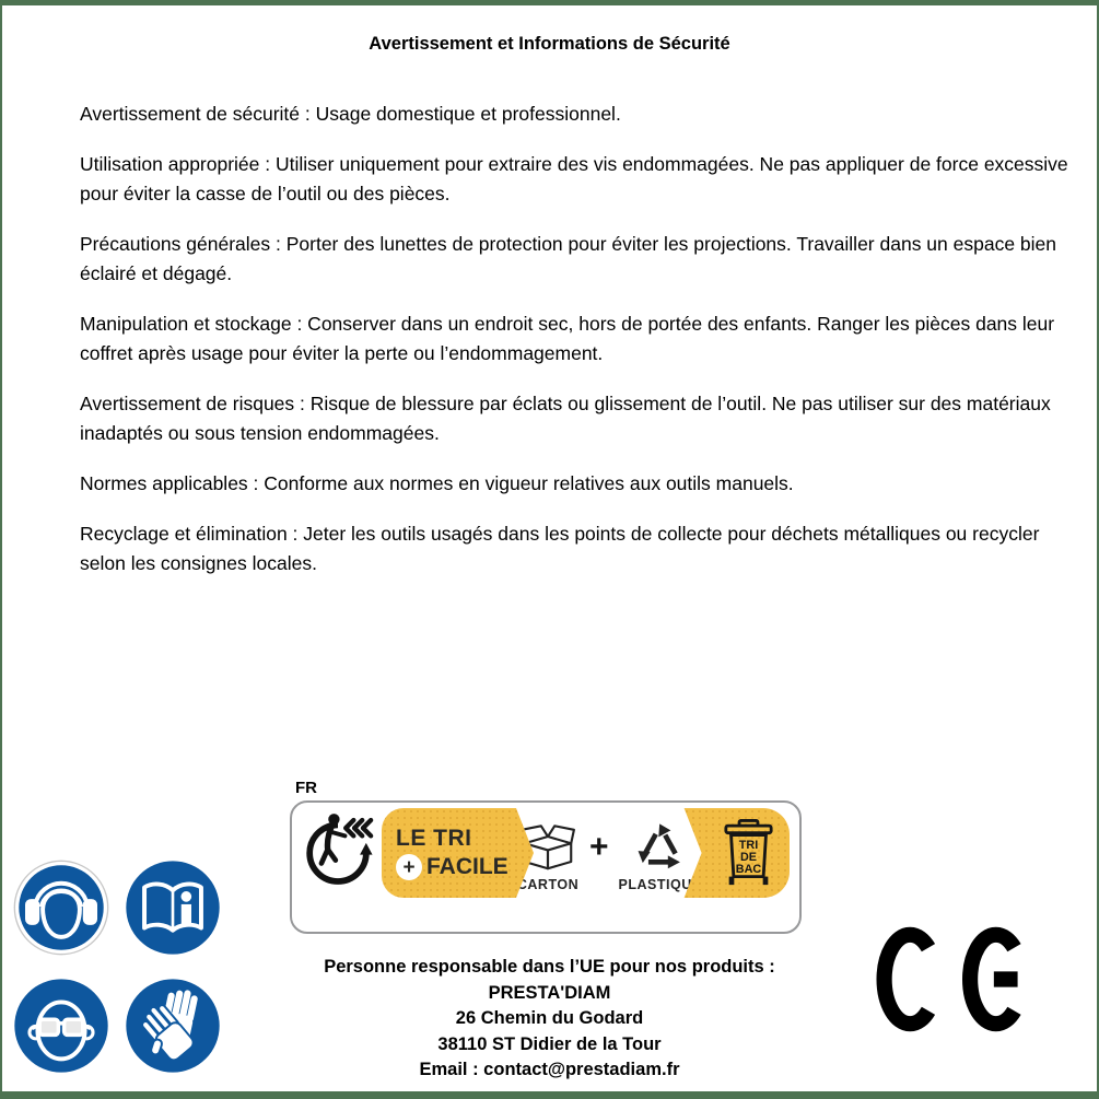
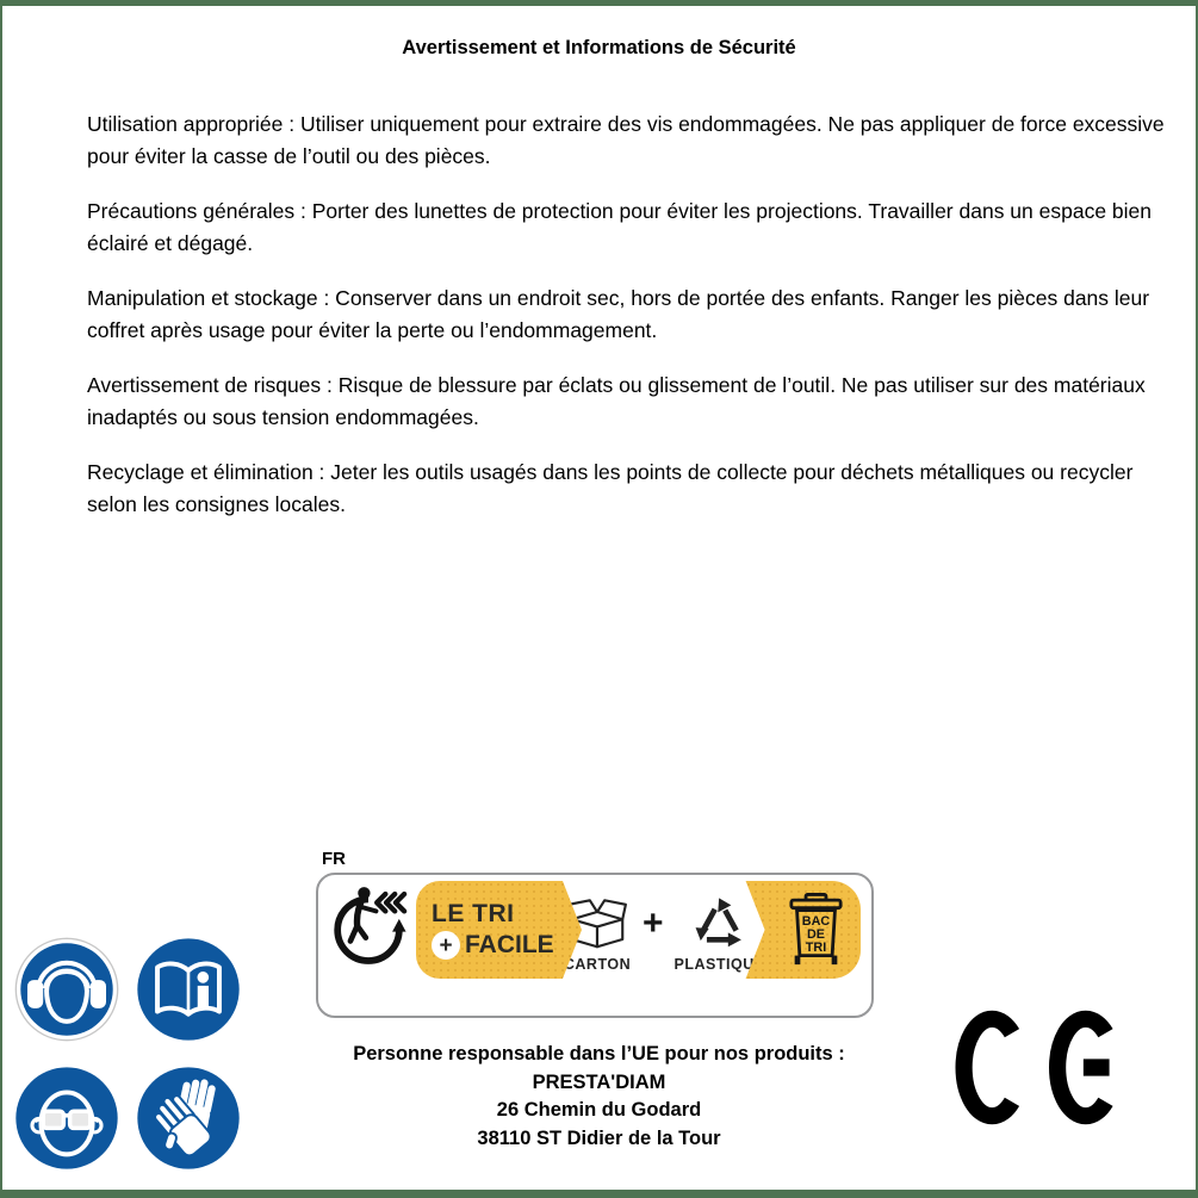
  Avertissement et Informations de Sécurité
- Avertissement de sécurité : Usage domestique et professionnel.
  Utilisation appropriée : Utiliser uniquement pour extraire des vis endommagées. Ne pas appliquer de force excessive pour éviter la casse de l’outil ou des pièces.
  Précautions générales : Porter des lunettes de protection pour éviter les projections. Travailler dans un espace bien éclairé et dégagé.
  Manipulation et stockage : Conserver dans un endroit sec, hors de portée des enfants. Ranger les pièces dans leur coffret après usage pour éviter la perte ou l’endommagement.
  Avertissement de risques : Risque de blessure par éclats ou glissement de l’outil. Ne pas utiliser sur des matériaux inadaptés ou sous tension endommagées.
- Normes applicables : Conforme aux normes en vigueur relatives aux outils manuels.
  Recyclage et élimination : Jeter les outils usagés dans les points de collecte pour déchets métalliques ou recycler selon les consignes locales.
  FR
  LE TRI
  +
  FACILE
  CARTON
  +
  PLASTIQU
- TRI
+ BAC
  DE
- BAC
+ TRI
  Personne responsable dans l’UE pour nos produits :
  PRESTA'DIAM
  26 Chemin du Godard
  38110 ST Didier de la Tour
- Email : contact@prestadiam.fr
